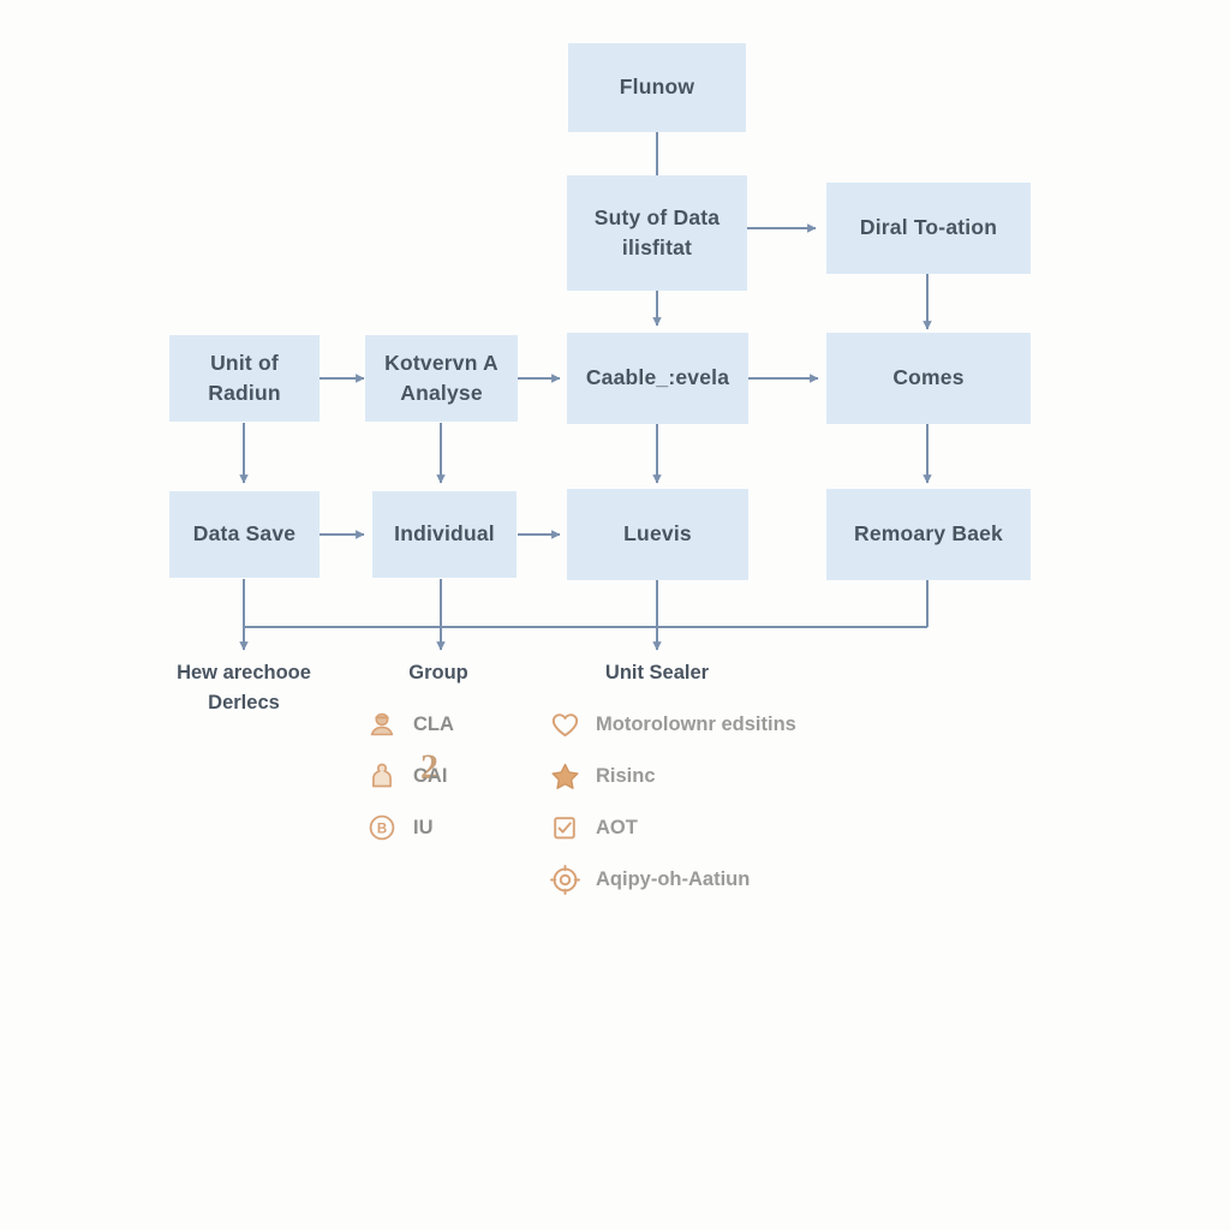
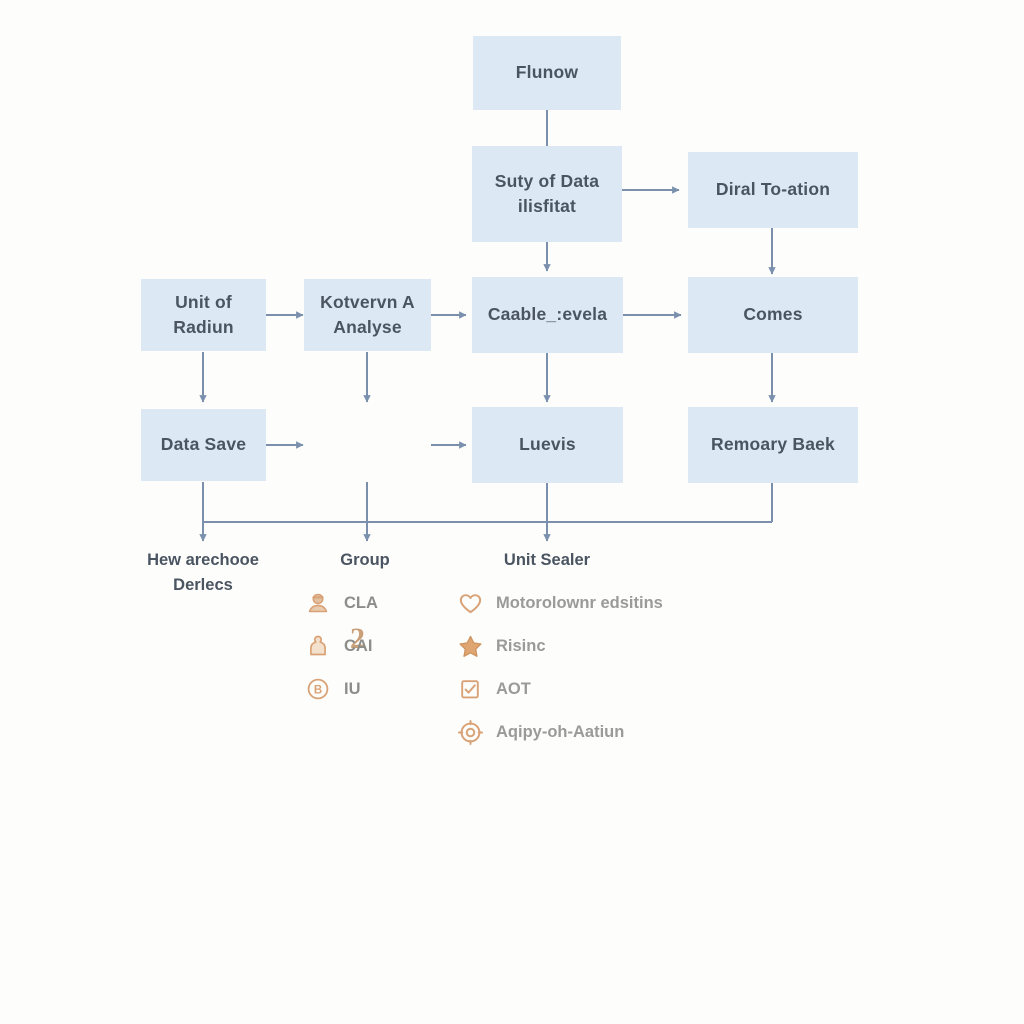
  Flunow
  Suty of Data
  ilisfitat
  Diral To-ation
  Unit of Radiun
  Kotvervn A
  Analyse
  Caable_:evela
  Comes
  Data Save
- Individual
  Luevis
  Remoary Baek
  Hew arechooe
  Derlecs
  Group
  Unit Sealer
  2
  CLA
  CAI
  B
  IU
  Motorolownr edsitins
  Risinc
  AOT
  Aqipy-oh-Aatiun
